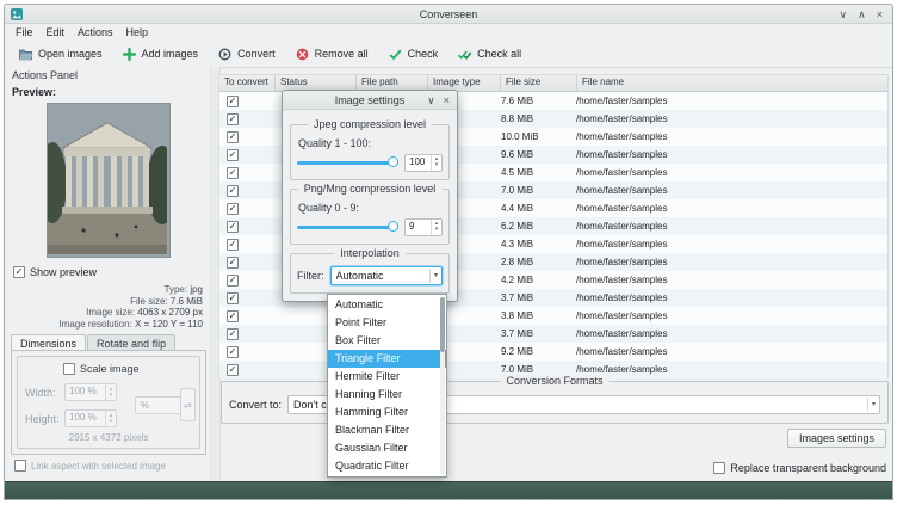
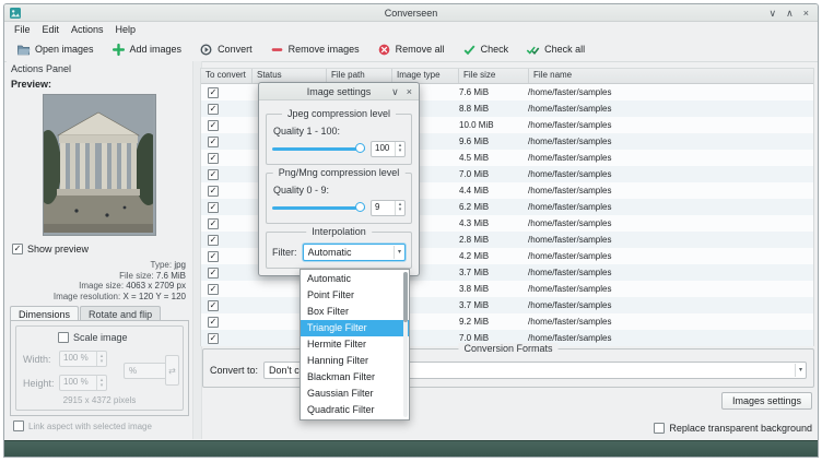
  Converseen
  ∨
  ∧
  ×
  File
  Edit
  Actions
  Help
  Open images
  Add images
  Convert
+ Remove images
  Remove all
  Check
  Check all
  Actions Panel
  Preview:
  ✓
  Show preview
  Type: jpg
  File size: 7.6 MiB
  Image size: 4063 x 2709 px
- Image resolution: X = 120 Y = 110
+ Image resolution: X = 120 Y = 120
  Dimensions
  Rotate and flip
  Scale image
  Width:
  100 %
  Height:
  100 %
  %
  ⇄
  2915 x 4372 pixels
  Link aspect with selected image
  To convert
  Status
  File path
  Image type
  File size
  File name
  ✓
  7.6 MiB
  /home/faster/samples
  ✓
  8.8 MiB
  /home/faster/samples
  ✓
  10.0 MiB
  /home/faster/samples
  ✓
  9.6 MiB
  /home/faster/samples
  ✓
  4.5 MiB
  /home/faster/samples
  ✓
  7.0 MiB
  /home/faster/samples
  ✓
  4.4 MiB
  /home/faster/samples
  ✓
  6.2 MiB
  /home/faster/samples
  ✓
  4.3 MiB
  /home/faster/samples
  ✓
  2.8 MiB
  /home/faster/samples
  ✓
  4.2 MiB
  /home/faster/samples
  ✓
  3.7 MiB
  /home/faster/samples
  ✓
  3.8 MiB
  /home/faster/samples
  ✓
  3.7 MiB
  /home/faster/samples
  ✓
  9.2 MiB
  /home/faster/samples
  ✓
  7.0 MiB
  /home/faster/samples
  Conversion Formats
  Convert to:
  Images settings
  Replace transparent background
  Image settings
  ∨
  ×
  Jpeg compression level
  Quality 1 - 100:
  100
  Png/Mng compression level
  Quality 0 - 9:
  9
  Interpolation
  Filter:
  Automatic
  Automatic
  Point Filter
  Box Filter
  Triangle Filter
  Hermite Filter
  Hanning Filter
- Hamming Filter
  Blackman Filter
  Gaussian Filter
  Quadratic Filter
